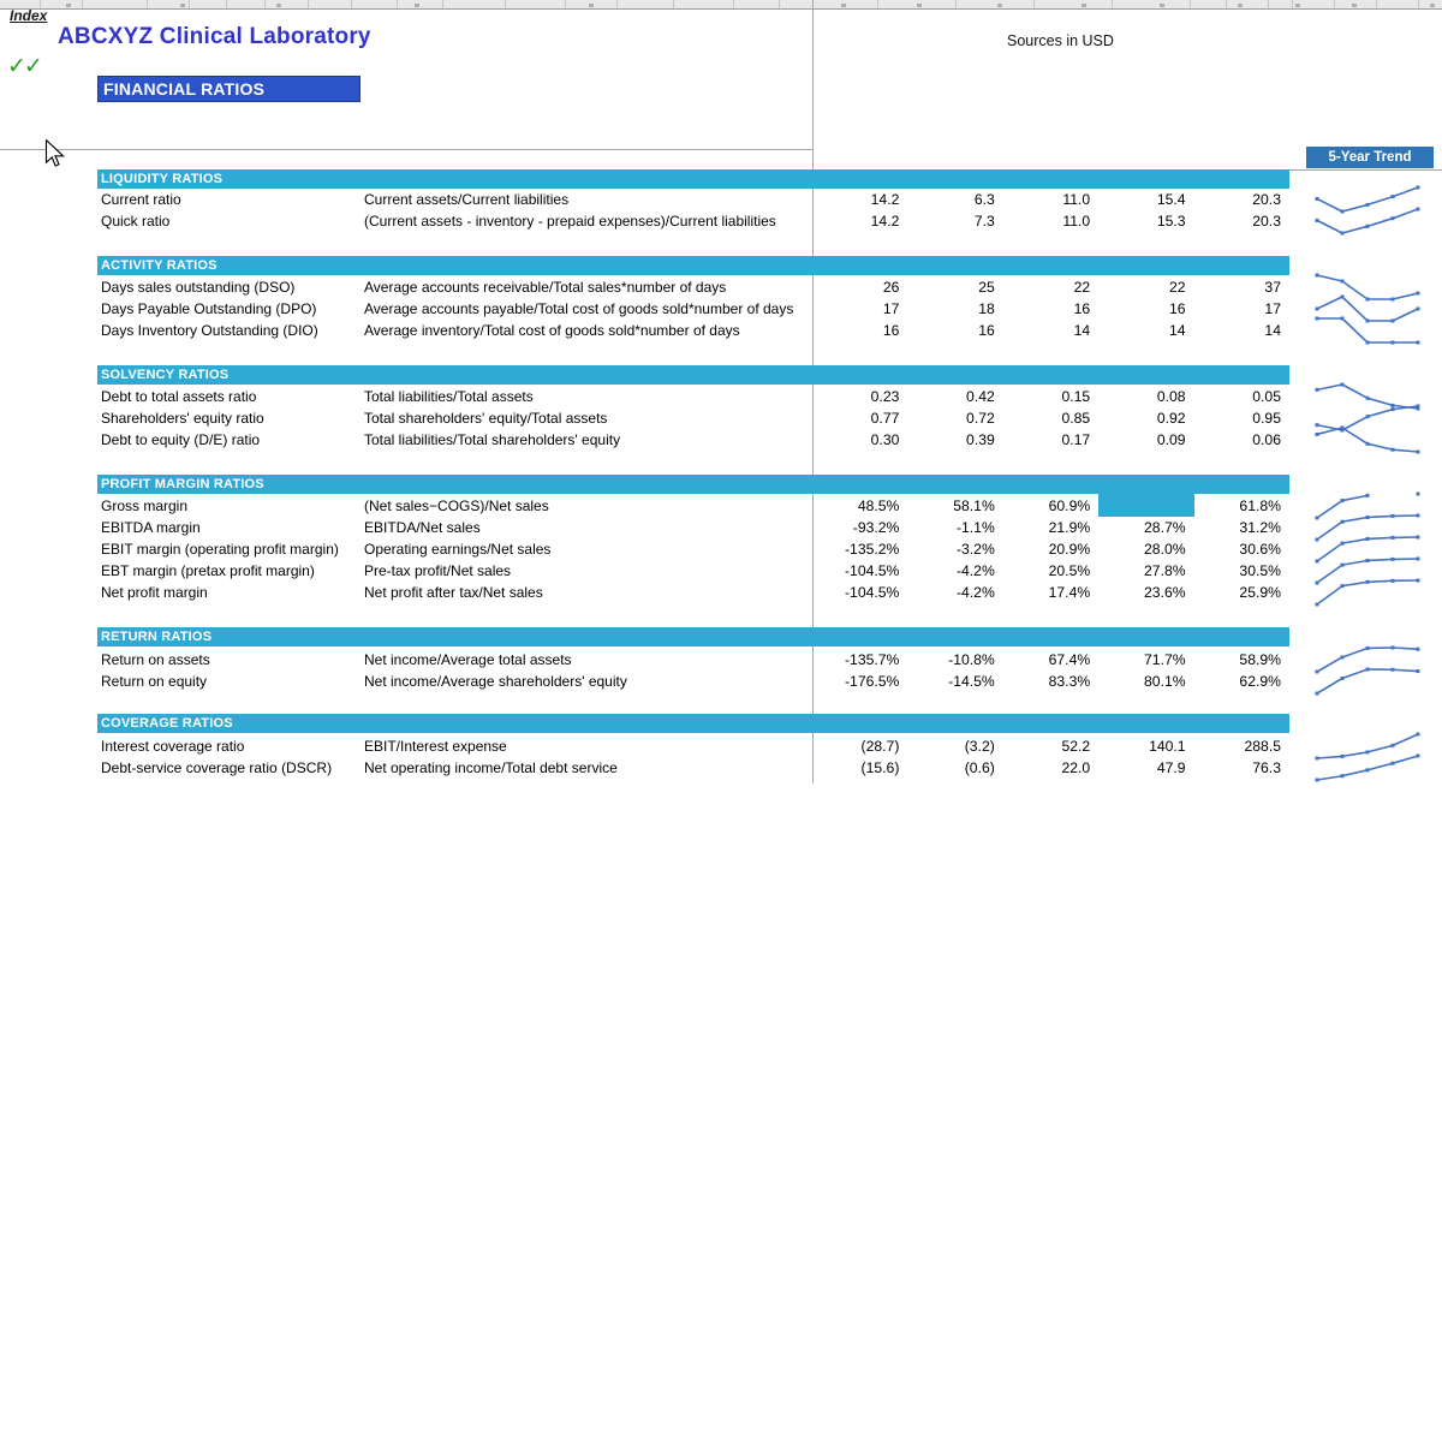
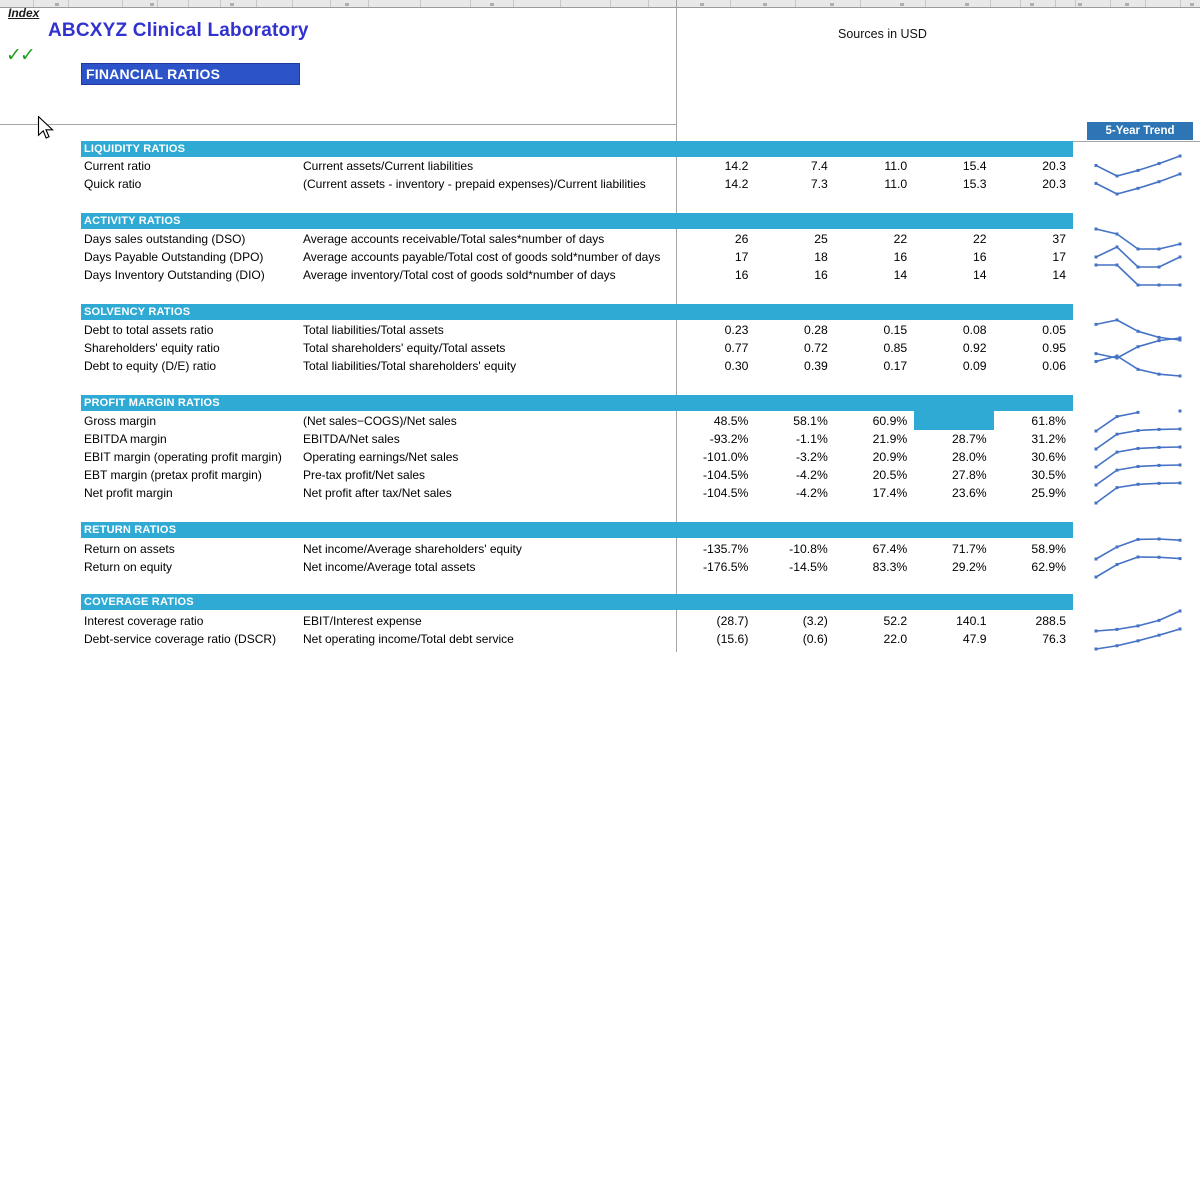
  Index
  ABCXYZ Clinical Laboratory
  ✓✓
  FINANCIAL RATIOS
  Sources in USD
  5-Year Trend
  LIQUIDITY RATIOS
  Current ratio
  Current assets/Current liabilities
  14.2
- 6.3
+ 7.4
  11.0
  15.4
  20.3
  Quick ratio
  (Current assets - inventory - prepaid expenses)/Current liabilities
  14.2
  7.3
  11.0
  15.3
  20.3
  ACTIVITY RATIOS
  Days sales outstanding (DSO)
  Average accounts receivable/Total sales*number of days
  26
  25
  22
  22
  37
  Days Payable Outstanding (DPO)
  Average accounts payable/Total cost of goods sold*number of days
  17
  18
  16
  16
  17
  Days Inventory Outstanding (DIO)
  Average inventory/Total cost of goods sold*number of days
  16
  16
  14
  14
  14
  SOLVENCY RATIOS
  Debt to total assets ratio
  Total liabilities/Total assets
  0.23
- 0.42
+ 0.28
  0.15
  0.08
  0.05
  Shareholders' equity ratio
  Total shareholders' equity/Total assets
  0.77
  0.72
  0.85
  0.92
  0.95
  Debt to equity (D/E) ratio
  Total liabilities/Total shareholders' equity
  0.30
  0.39
  0.17
  0.09
  0.06
  PROFIT MARGIN RATIOS
  Gross margin
  (Net sales−COGS)/Net sales
  48.5%
  58.1%
  60.9%
  61.8%
  EBITDA margin
  EBITDA/Net sales
  -93.2%
  -1.1%
  21.9%
  28.7%
  31.2%
  EBIT margin (operating profit margin)
  Operating earnings/Net sales
- -135.2%
+ -101.0%
  -3.2%
  20.9%
  28.0%
  30.6%
  EBT margin (pretax profit margin)
  Pre-tax profit/Net sales
  -104.5%
  -4.2%
  20.5%
  27.8%
  30.5%
  Net profit margin
  Net profit after tax/Net sales
  -104.5%
  -4.2%
  17.4%
  23.6%
  25.9%
  RETURN RATIOS
  Return on assets
- Net income/Average total assets
+ Net income/Average shareholders' equity
  -135.7%
  -10.8%
  67.4%
  71.7%
  58.9%
  Return on equity
- Net income/Average shareholders' equity
+ Net income/Average total assets
  -176.5%
  -14.5%
  83.3%
- 80.1%
+ 29.2%
  62.9%
  COVERAGE RATIOS
  Interest coverage ratio
  EBIT/Interest expense
  (28.7)
  (3.2)
  52.2
  140.1
  288.5
  Debt-service coverage ratio (DSCR)
  Net operating income/Total debt service
  (15.6)
  (0.6)
  22.0
  47.9
  76.3
